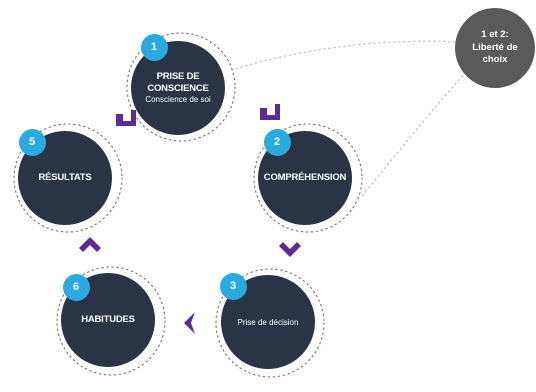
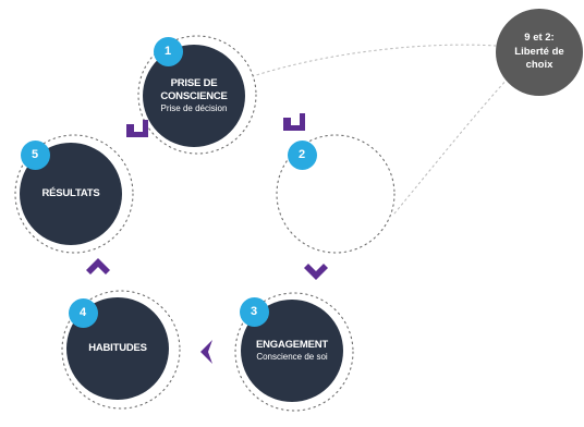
  PRISE DE CONSCIENCE
- Conscience de soi
+ Prise de décision
  1
- COMPRÉHENSION
  2
+ ENGAGEMENT
- Prise de décision
+ Conscience de soi
  3
  HABITUDES
- 6
+ 4
  RÉSULTATS
  5
- 1 et 2:
+ 9 et 2:
  Liberté de
  choix
